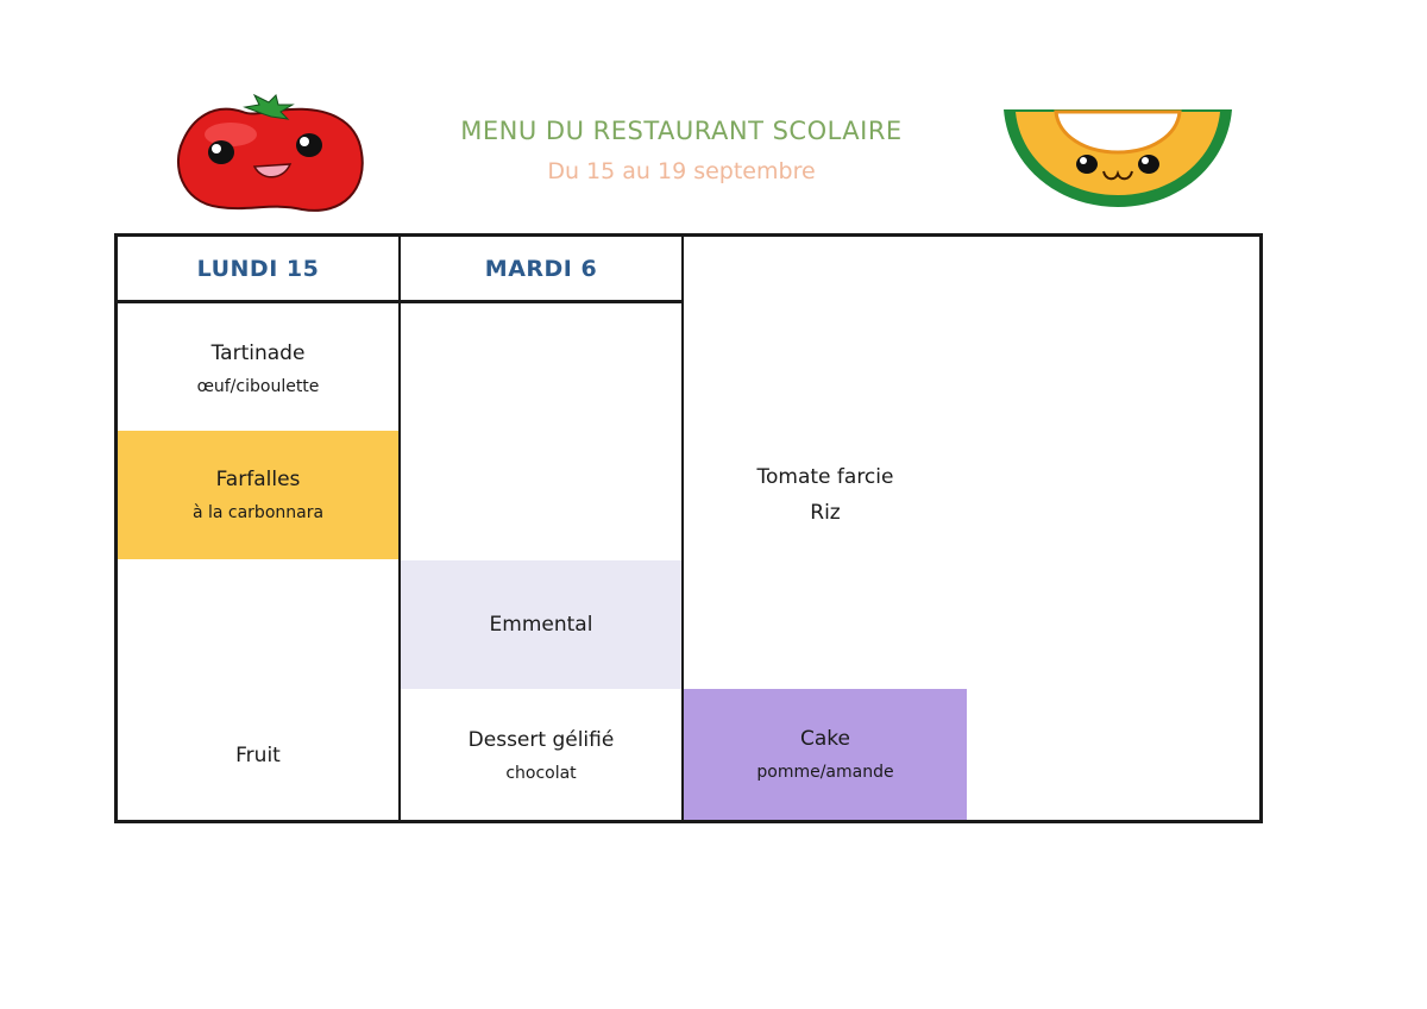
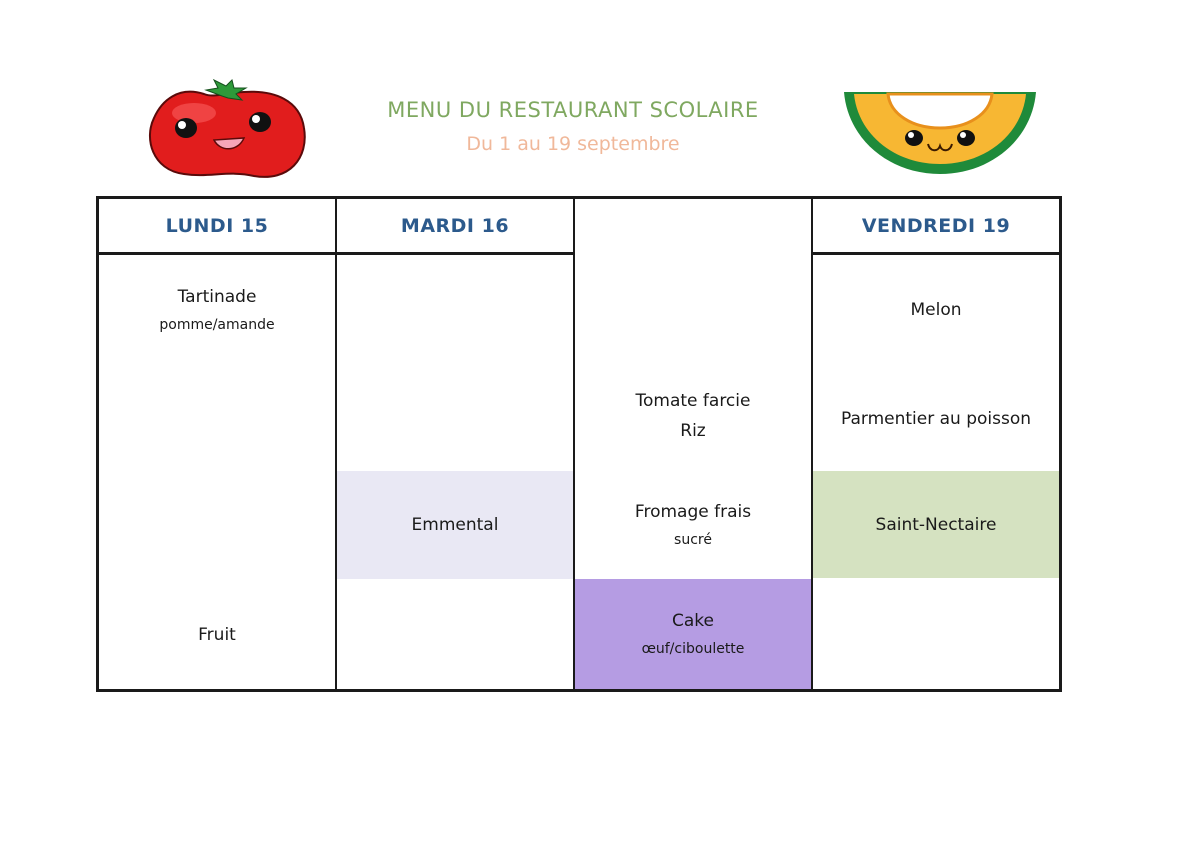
  MENU DU RESTAURANT SCOLAIRE
- Du 15 au 19 septembre
+ Du 1 au 19 septembre
  LUNDI 15
  Tartinade
- œuf/ciboulette
+ pomme/amande
- Farfalles
- à la carbonnara
  Fruit
- MARDI 6
+ MARDI 16
  Emmental
- Dessert gélifié
- chocolat
  Tomate farcie
  Riz
+ Fromage frais
+ sucré
  Cake
- pomme/amande
+ œuf/ciboulette
+ VENDREDI 19
+ Melon
+ Parmentier au poisson
+ Saint-Nectaire
